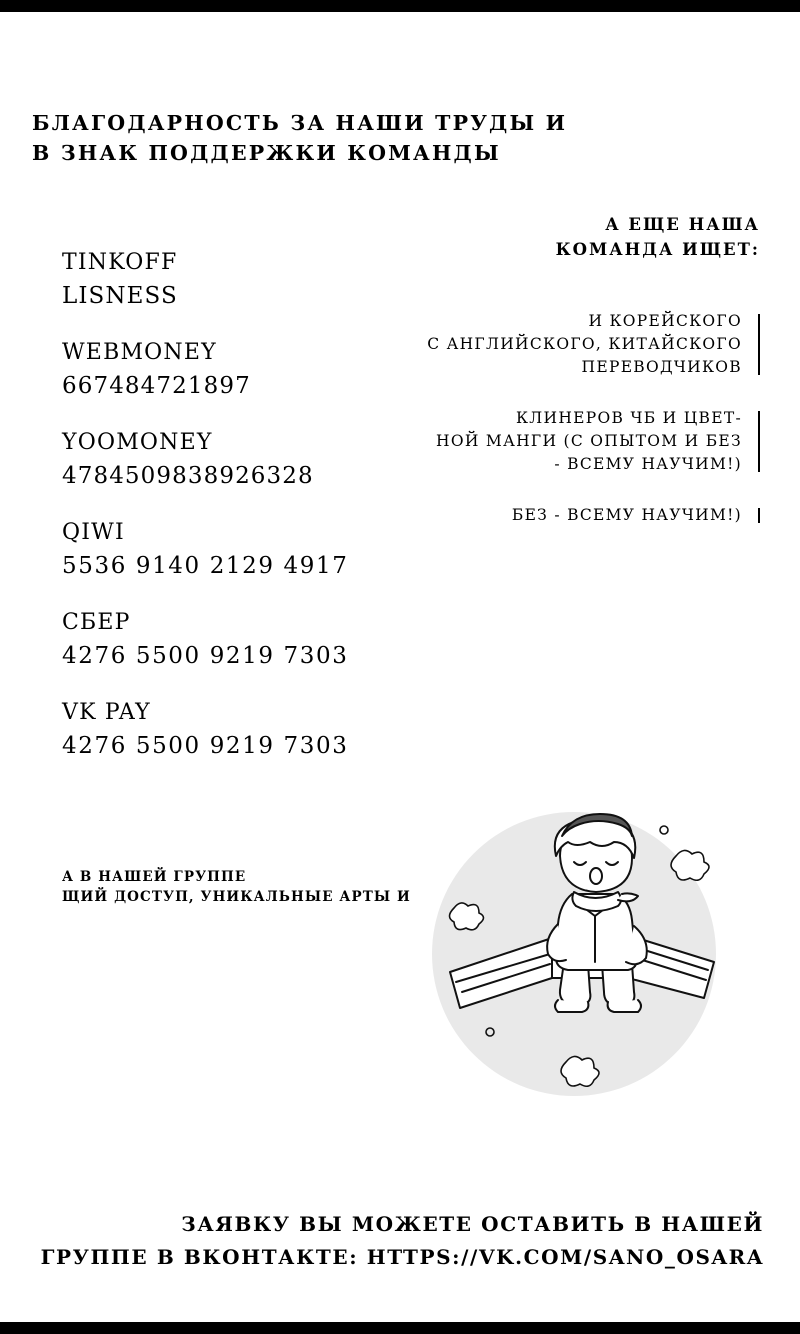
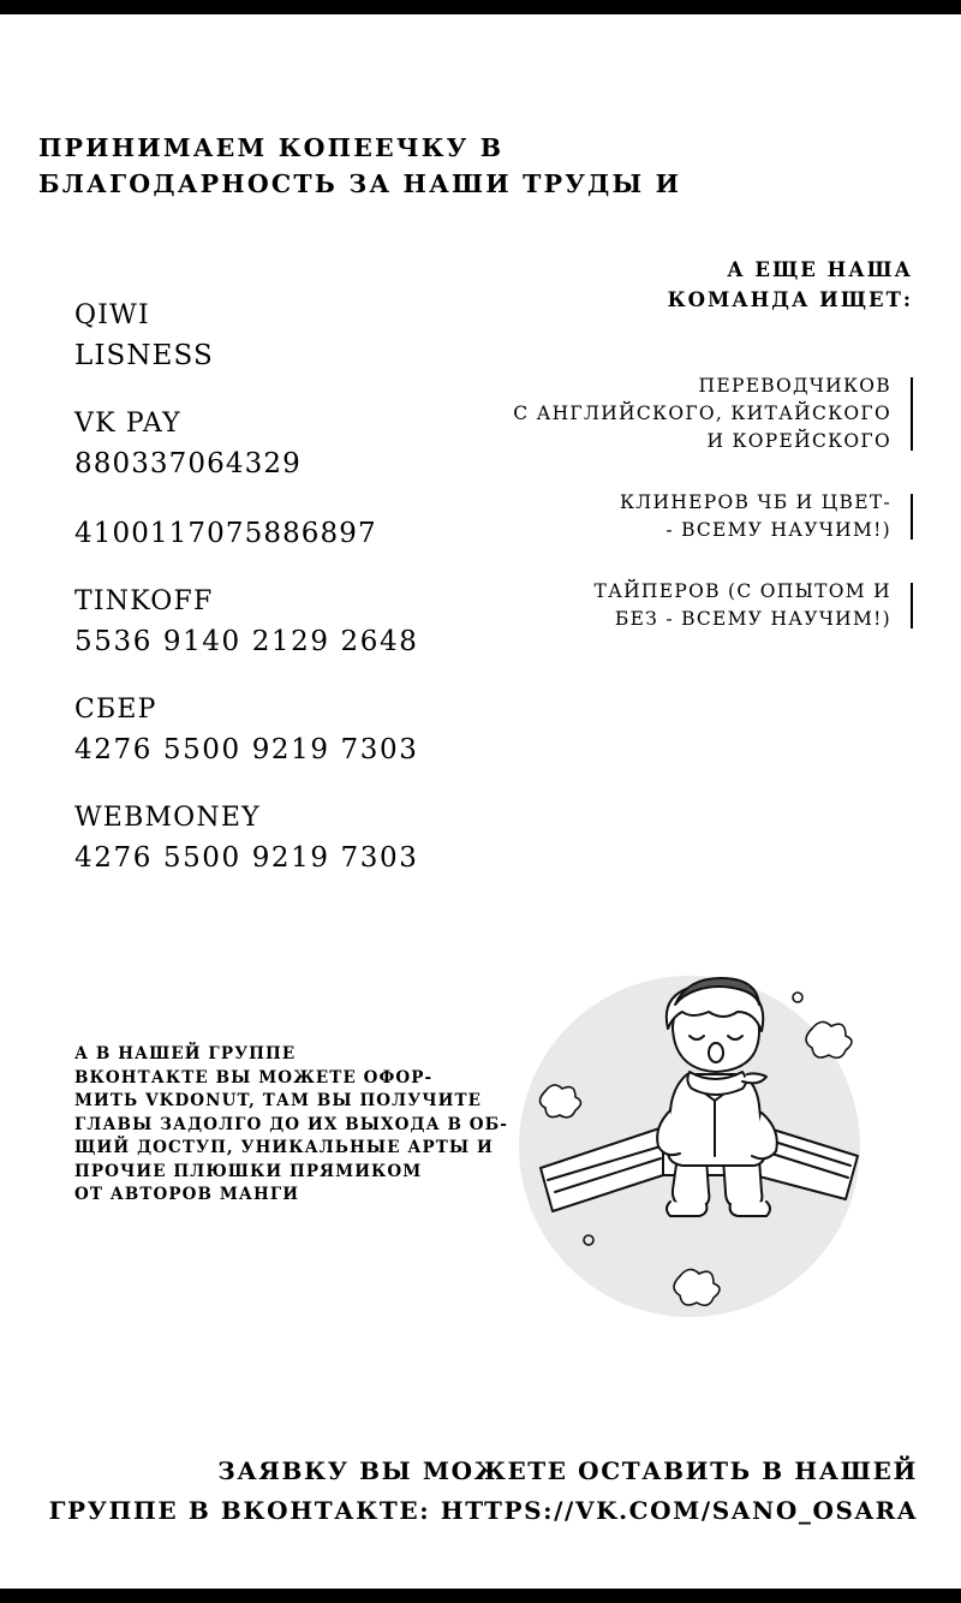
+ ПРИНИМАЕМ КОПЕЕЧКУ В
  БЛАГОДАРНОСТЬ ЗА НАШИ ТРУДЫ И
- В ЗНАК ПОДДЕРЖКИ КОМАНДЫ
- TINKOFF
+ QIWI
  LISNESS
- WEBMONEY
+ VK PAY
- 667484721897
+ 880337064329
- YOOMONEY
- 4784509838926328
+ 4100117075886897
- QIWI
+ TINKOFF
- 5536 9140 2129 4917
+ 5536 9140 2129 2648
  СБЕР
  4276 5500 9219 7303
- VK PAY
+ WEBMONEY
  4276 5500 9219 7303
  А В НАШЕЙ ГРУППЕ
+ ВКОНТАКТЕ ВЫ МОЖЕТЕ ОФОР-
+ МИТЬ VKDONUT, ТАМ ВЫ ПОЛУЧИТЕ
+ ГЛАВЫ ЗАДОЛГО ДО ИХ ВЫХОДА В ОБ-
  ЩИЙ ДОСТУП, УНИКАЛЬНЫЕ АРТЫ И
+ ПРОЧИЕ ПЛЮШКИ ПРЯМИКОМ
+ ОТ АВТОРОВ МАНГИ
  А ЕЩЕ НАША
  КОМАНДА ИЩЕТ:
- И КОРЕЙСКОГО
+ ПЕРЕВОДЧИКОВ
  С АНГЛИЙСКОГО, КИТАЙСКОГО
- ПЕРЕВОДЧИКОВ
+ И КОРЕЙСКОГО
  КЛИНЕРОВ ЧБ И ЦВЕТ-
- НОЙ МАНГИ (С ОПЫТОМ И БЕЗ
  - ВСЕМУ НАУЧИМ!)
+ ТАЙПЕРОВ (С ОПЫТОМ И
  БЕЗ - ВСЕМУ НАУЧИМ!)
  ЗАЯВКУ ВЫ МОЖЕТЕ ОСТАВИТЬ В НАШЕЙ
  ГРУППЕ В ВКОНТАКТЕ: HTTPS://VK.COM/SANO_OSARA
